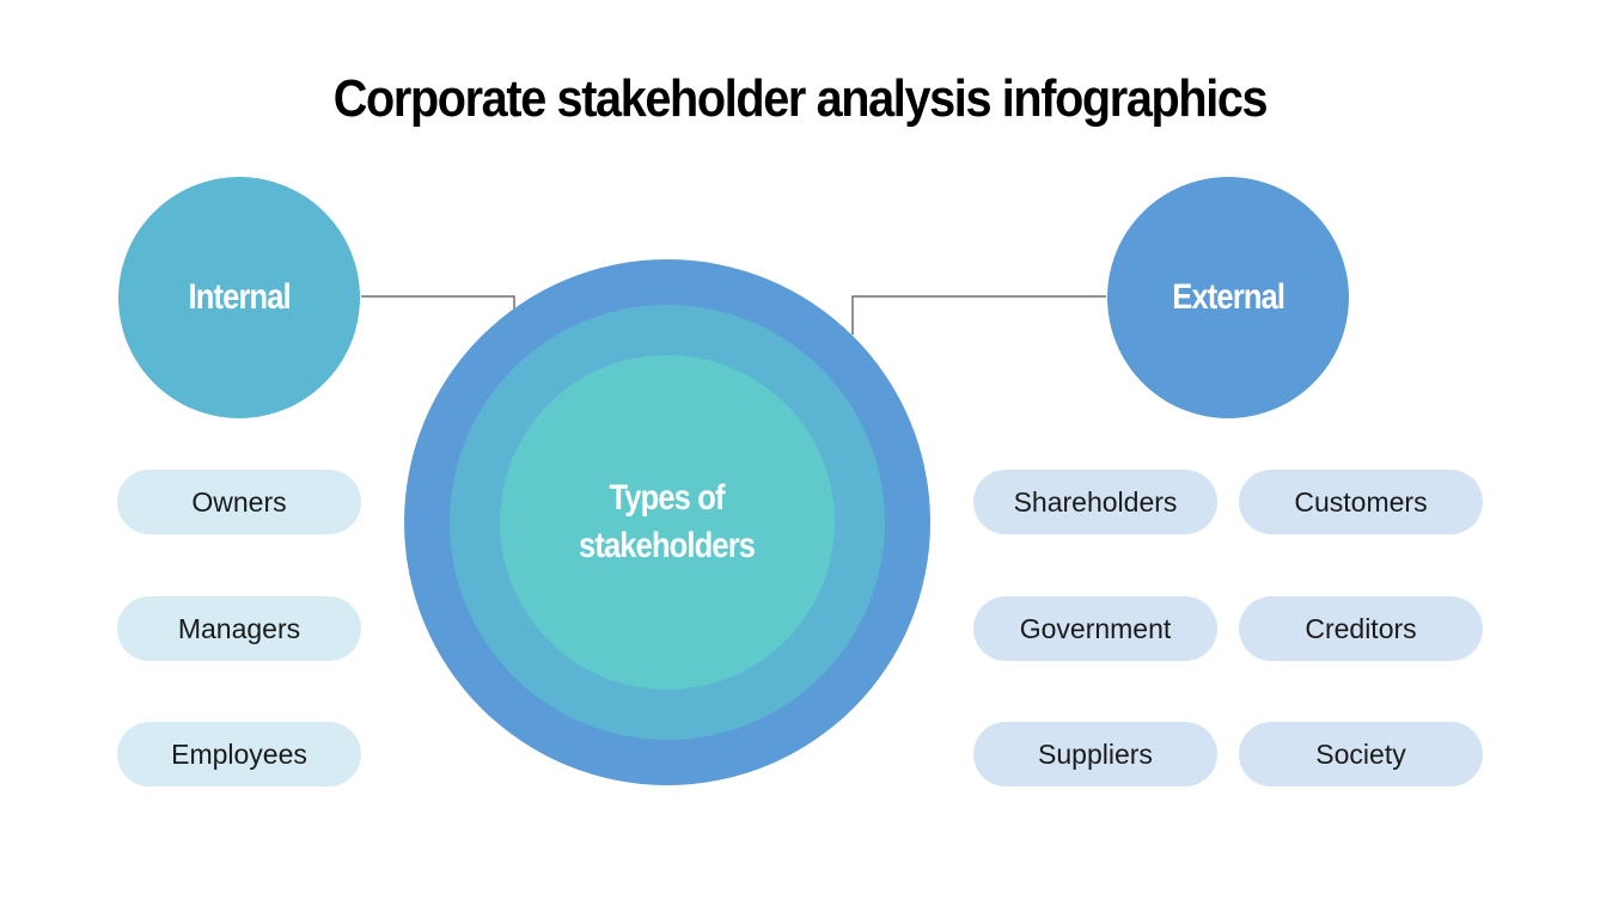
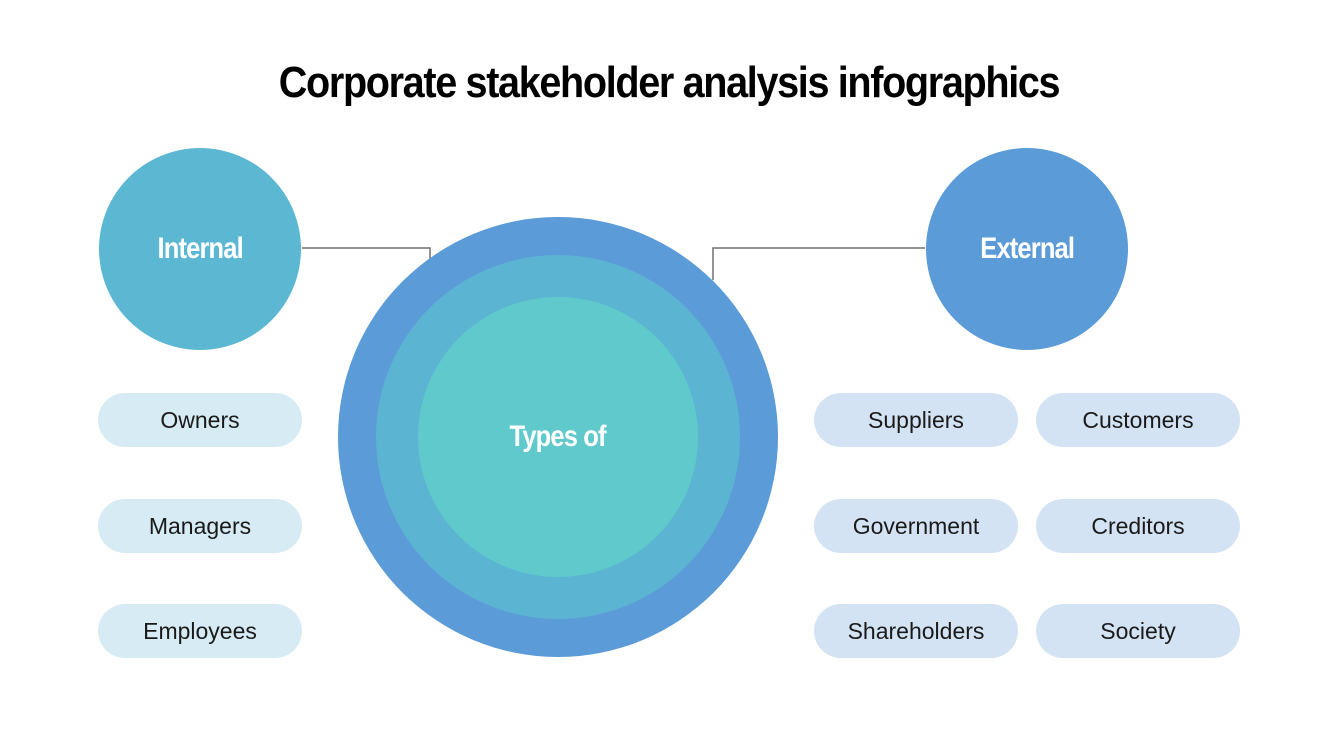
  Corporate stakeholder analysis infographics
  Types of
- stakeholders
  Internal
  External
  Owners
  Managers
  Employees
- Shareholders
+ Suppliers
  Government
- Suppliers
+ Shareholders
  Customers
  Creditors
  Society
